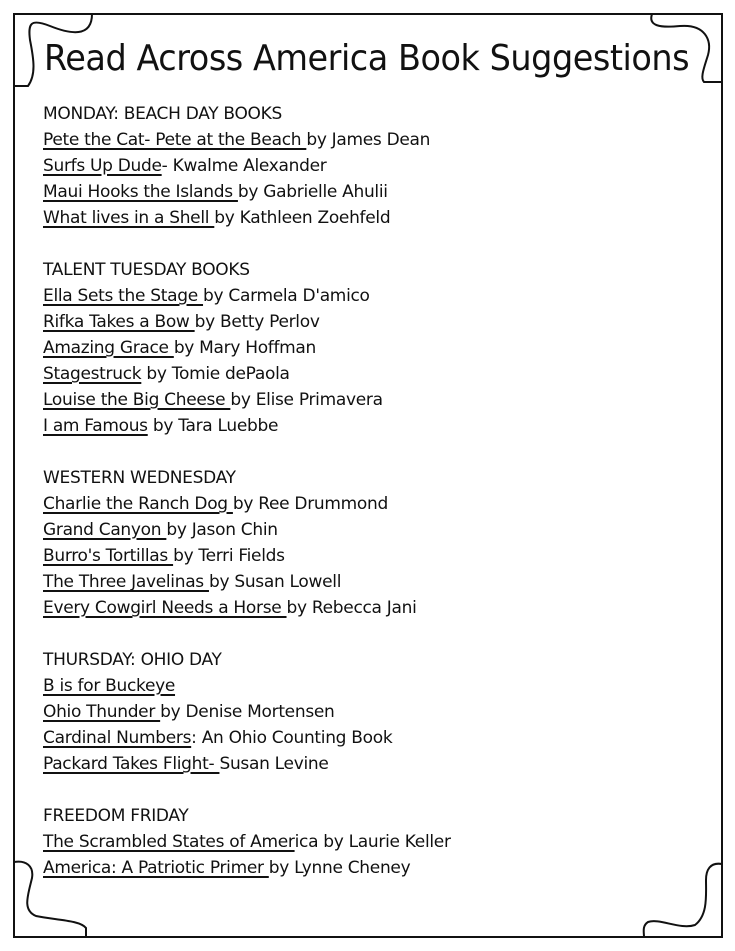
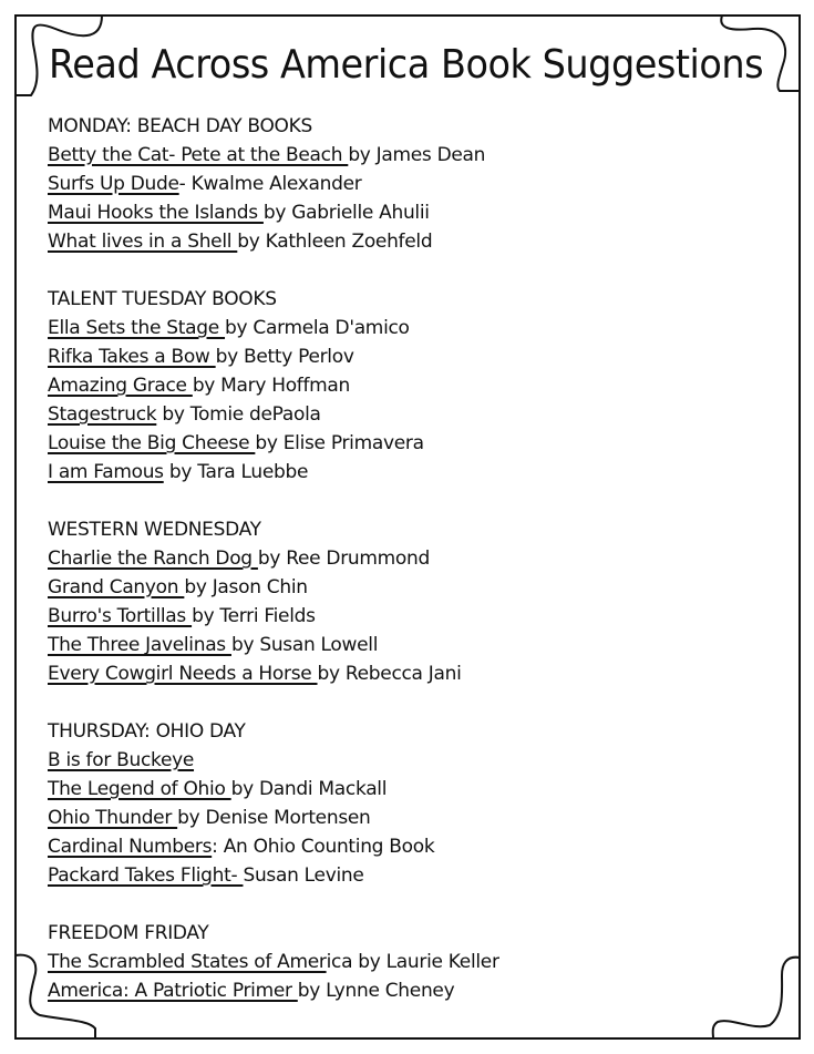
  Read Across America Book Suggestions
  MONDAY: BEACH DAY BOOKS
- Pete the Cat- Pete at the Beach by James Dean
+ Betty the Cat- Pete at the Beach by James Dean
  Surfs Up Dude- Kwalme Alexander
  Maui Hooks the Islands by Gabrielle Ahulii
  What lives in a Shell by Kathleen Zoehfeld
  TALENT TUESDAY BOOKS
  Ella Sets the Stage by Carmela D'amico
  Rifka Takes a Bow by Betty Perlov
  Amazing Grace by Mary Hoffman
  Stagestruck by Tomie dePaola
  Louise the Big Cheese by Elise Primavera
  I am Famous by Tara Luebbe
  WESTERN WEDNESDAY
  Charlie the Ranch Dog by Ree Drummond
  Grand Canyon by Jason Chin
  Burro's Tortillas by Terri Fields
  The Three Javelinas by Susan Lowell
  Every Cowgirl Needs a Horse by Rebecca Jani
  THURSDAY: OHIO DAY
  B is for Buckeye
+ The Legend of Ohio by Dandi Mackall
  Ohio Thunder by Denise Mortensen
  Cardinal Numbers: An Ohio Counting Book
  Packard Takes Flight- Susan Levine
  FREEDOM FRIDAY
  The Scrambled States of America by Laurie Keller
  America: A Patriotic Primer by Lynne Cheney
